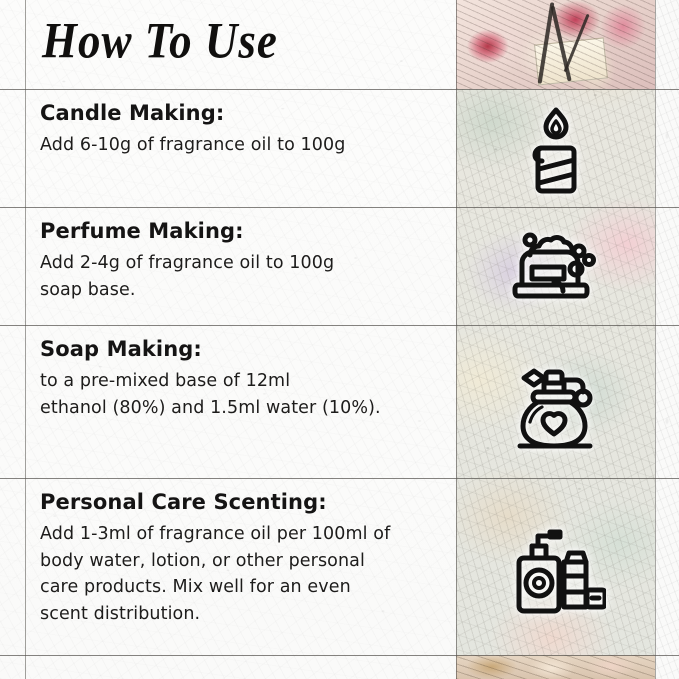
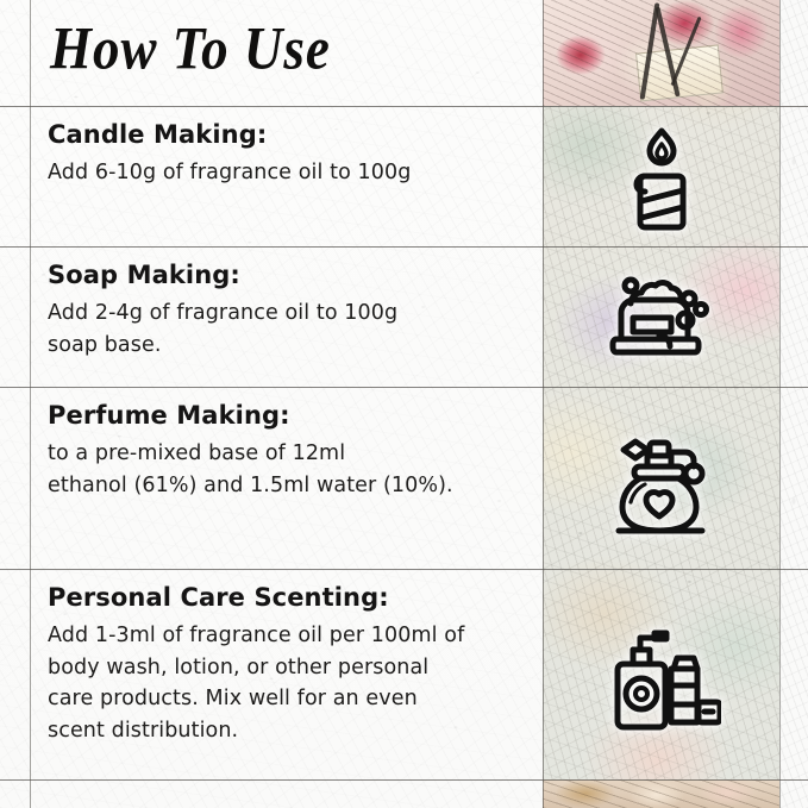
  How To Use
  Candle Making:
  Add 6-10g of fragrance oil to 100g
- Perfume Making:
+ Soap Making:
  Add 2-4g of fragrance oil to 100g
  soap base.
- Soap Making:
+ Perfume Making:
  to a pre-mixed base of 12ml
- ethanol (80%) and 1.5ml water (10%).
+ ethanol (61%) and 1.5ml water (10%).
  Personal Care Scenting:
  Add 1-3ml of fragrance oil per 100ml of
- body water, lotion, or other personal
+ body wash, lotion, or other personal
  care products. Mix well for an even
  scent distribution.
